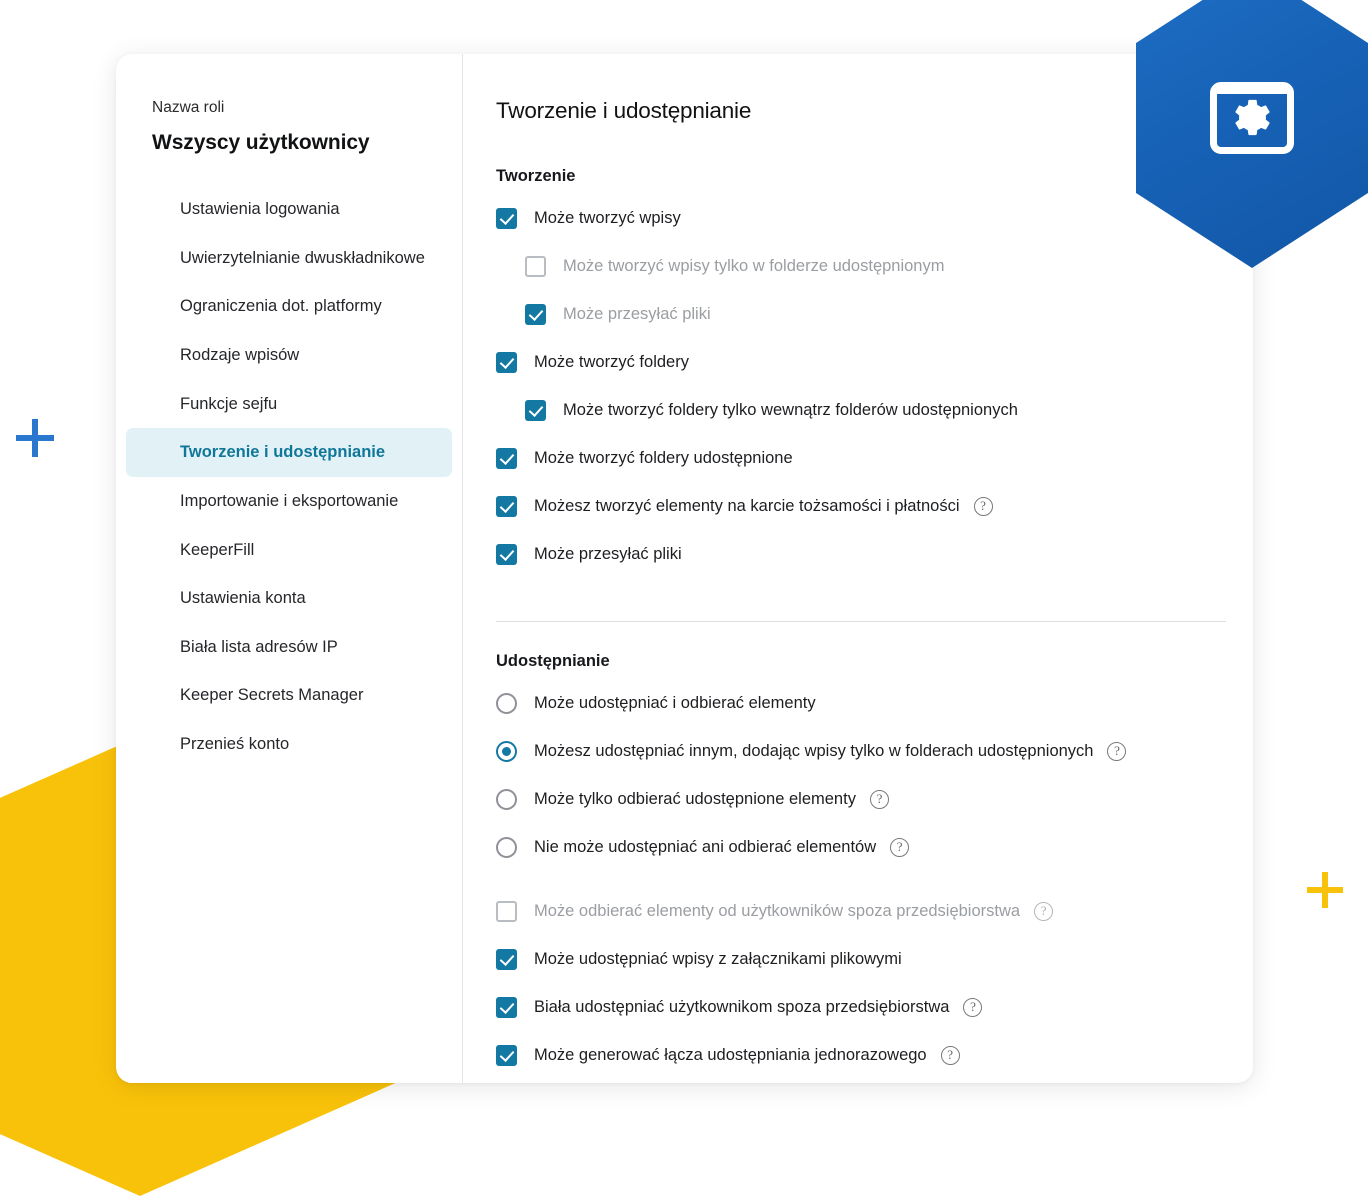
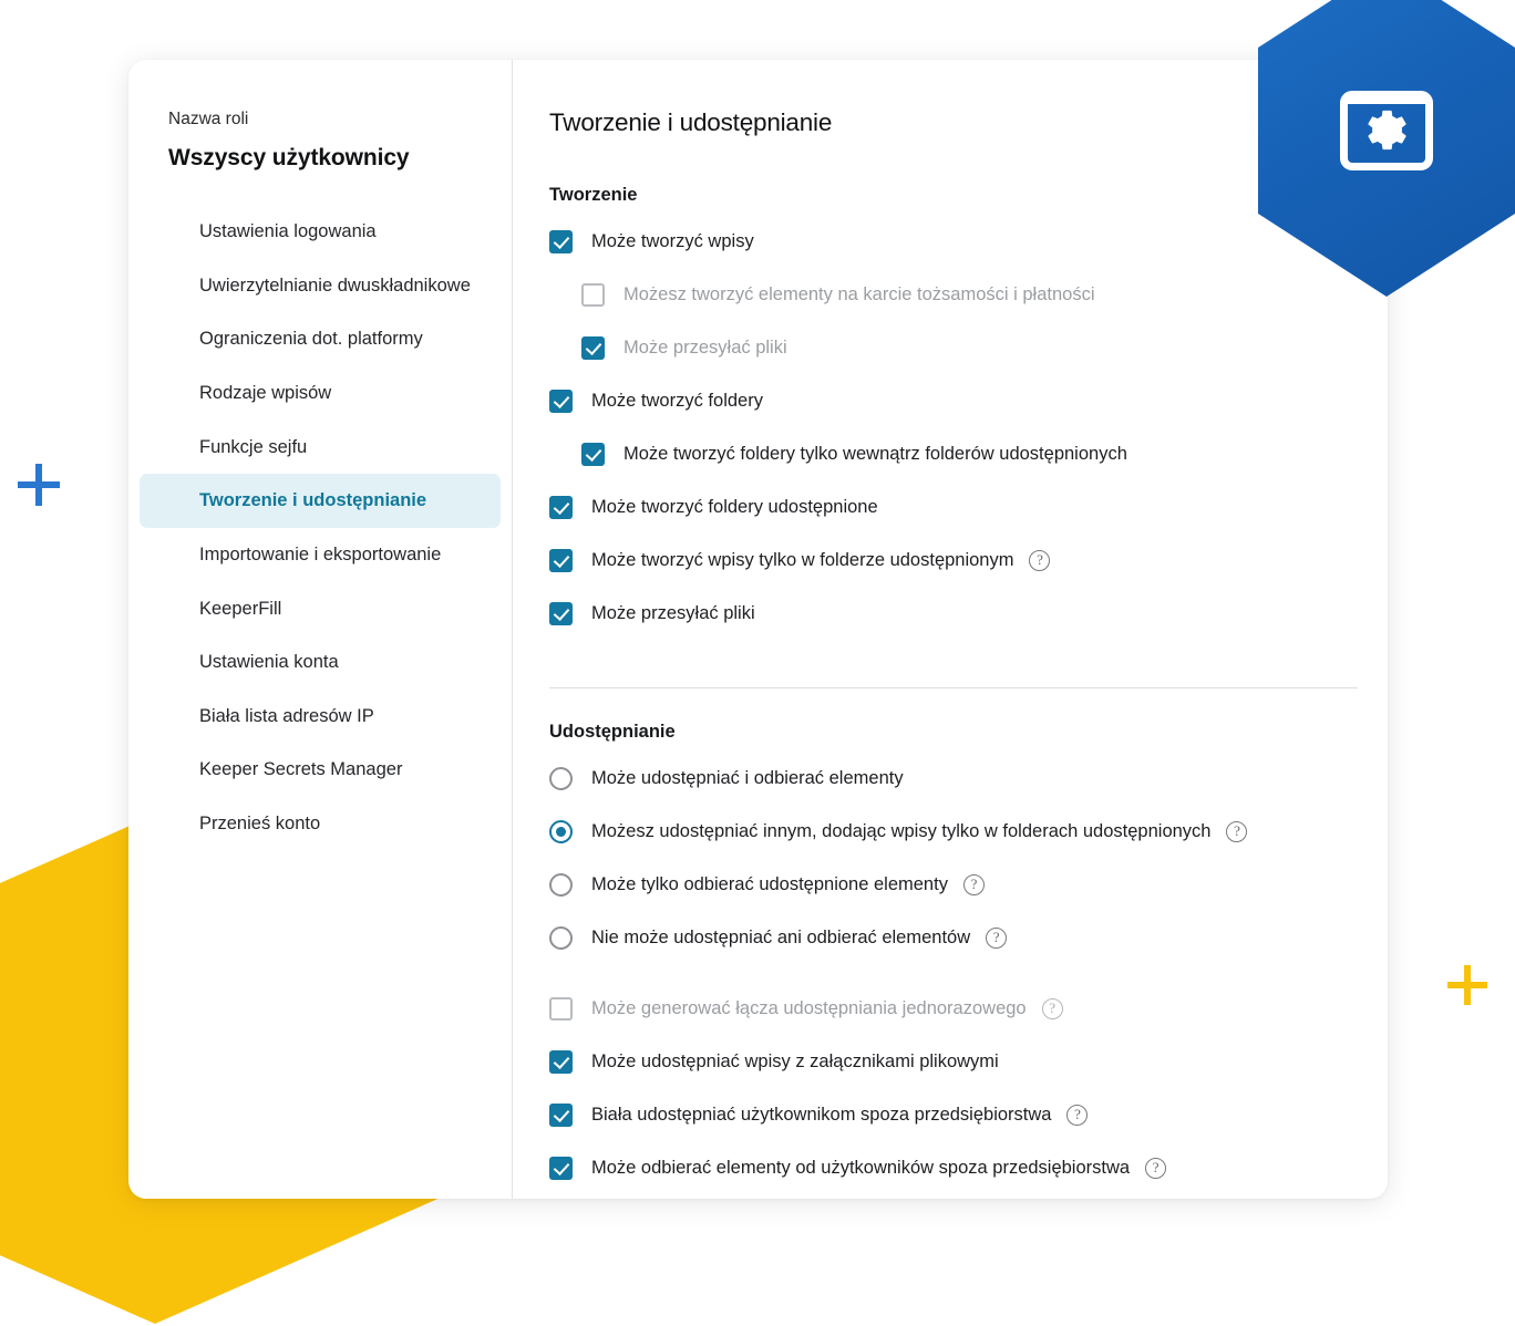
  Nazwa roli
  Wszyscy użytkownicy
  Ustawienia logowania
  Uwierzytelnianie dwuskładnikowe
  Ograniczenia dot. platformy
  Rodzaje wpisów
  Funkcje sejfu
  Tworzenie i udostępnianie
  Importowanie i eksportowanie
  KeeperFill
  Ustawienia konta
  Biała lista adresów IP
  Keeper Secrets Manager
  Przenieś konto
  Tworzenie i udostępnianie
  Tworzenie
  Może tworzyć wpisy
- Może tworzyć wpisy tylko w folderze udostępnionym
+ Możesz tworzyć elementy na karcie tożsamości i płatności
  Może przesyłać pliki
  Może tworzyć foldery
  Może tworzyć foldery tylko wewnątrz folderów udostępnionych
  Może tworzyć foldery udostępnione
- Możesz tworzyć elementy na karcie tożsamości i płatności
+ Może tworzyć wpisy tylko w folderze udostępnionym
  ?
  Może przesyłać pliki
  Udostępnianie
  Może udostępniać i odbierać elementy
  Możesz udostępniać innym, dodając wpisy tylko w folderach udostępnionych
  ?
  Może tylko odbierać udostępnione elementy
  ?
  Nie może udostępniać ani odbierać elementów
  ?
- Może odbierać elementy od użytkowników spoza przedsiębiorstwa
+ Może generować łącza udostępniania jednorazowego
  ?
  Może udostępniać wpisy z załącznikami plikowymi
  Biała udostępniać użytkownikom spoza przedsiębiorstwa
  ?
- Może generować łącza udostępniania jednorazowego
+ Może odbierać elementy od użytkowników spoza przedsiębiorstwa
  ?
